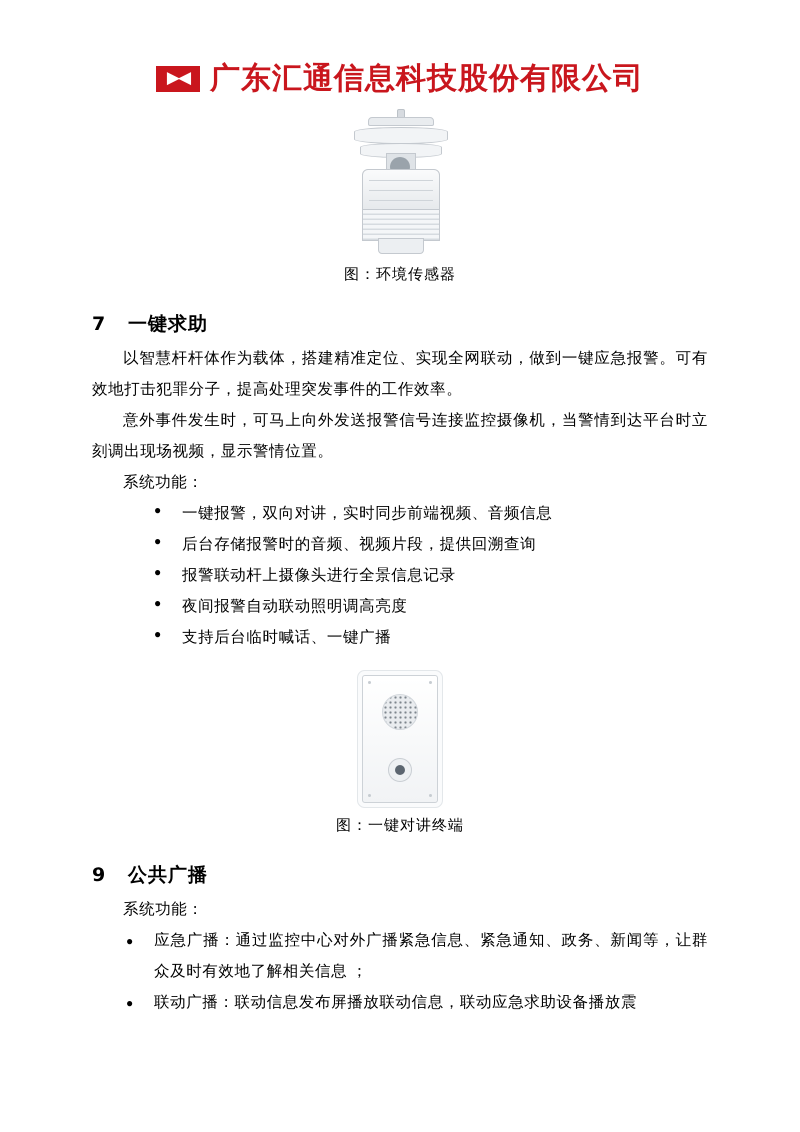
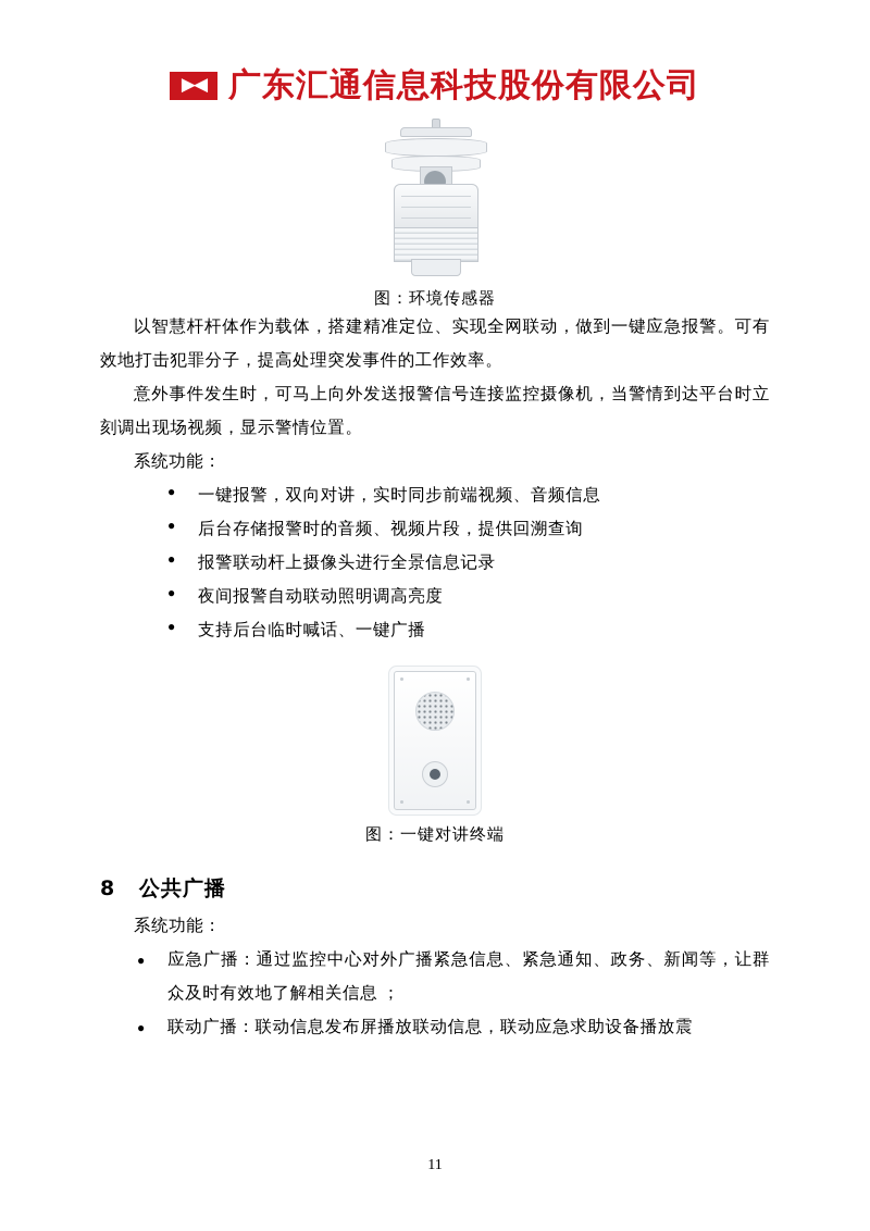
  ▶◀
  广东汇通信息科技股份有限公司
  图：环境传感器
- 7 一键求助
  以智慧杆杆体作为载体，搭建精准定位、实现全网联动，做到一键应急报警。可有效地打击犯罪分子，提高处理突发事件的工作效率。
  意外事件发生时，可马上向外发送报警信号连接监控摄像机，当警情到达平台时立刻调出现场视频，显示警情位置。
  系统功能：
  一键报警，双向对讲，实时同步前端视频、音频信息
  后台存储报警时的音频、视频片段，提供回溯查询
  报警联动杆上摄像头进行全景信息记录
  夜间报警自动联动照明调高亮度
  支持后台临时喊话、一键广播
  图：一键对讲终端
- 9 公共广播
+ 8 公共广播
  系统功能：
  ● 应急广播：通过监控中心对外广播紧急信息、紧急通知、政务、新闻等，让群众及时有效地了解相关信息 ；
  ● 联动广播：联动信息发布屏播放联动信息，联动应急求助设备播放震
+ 11
